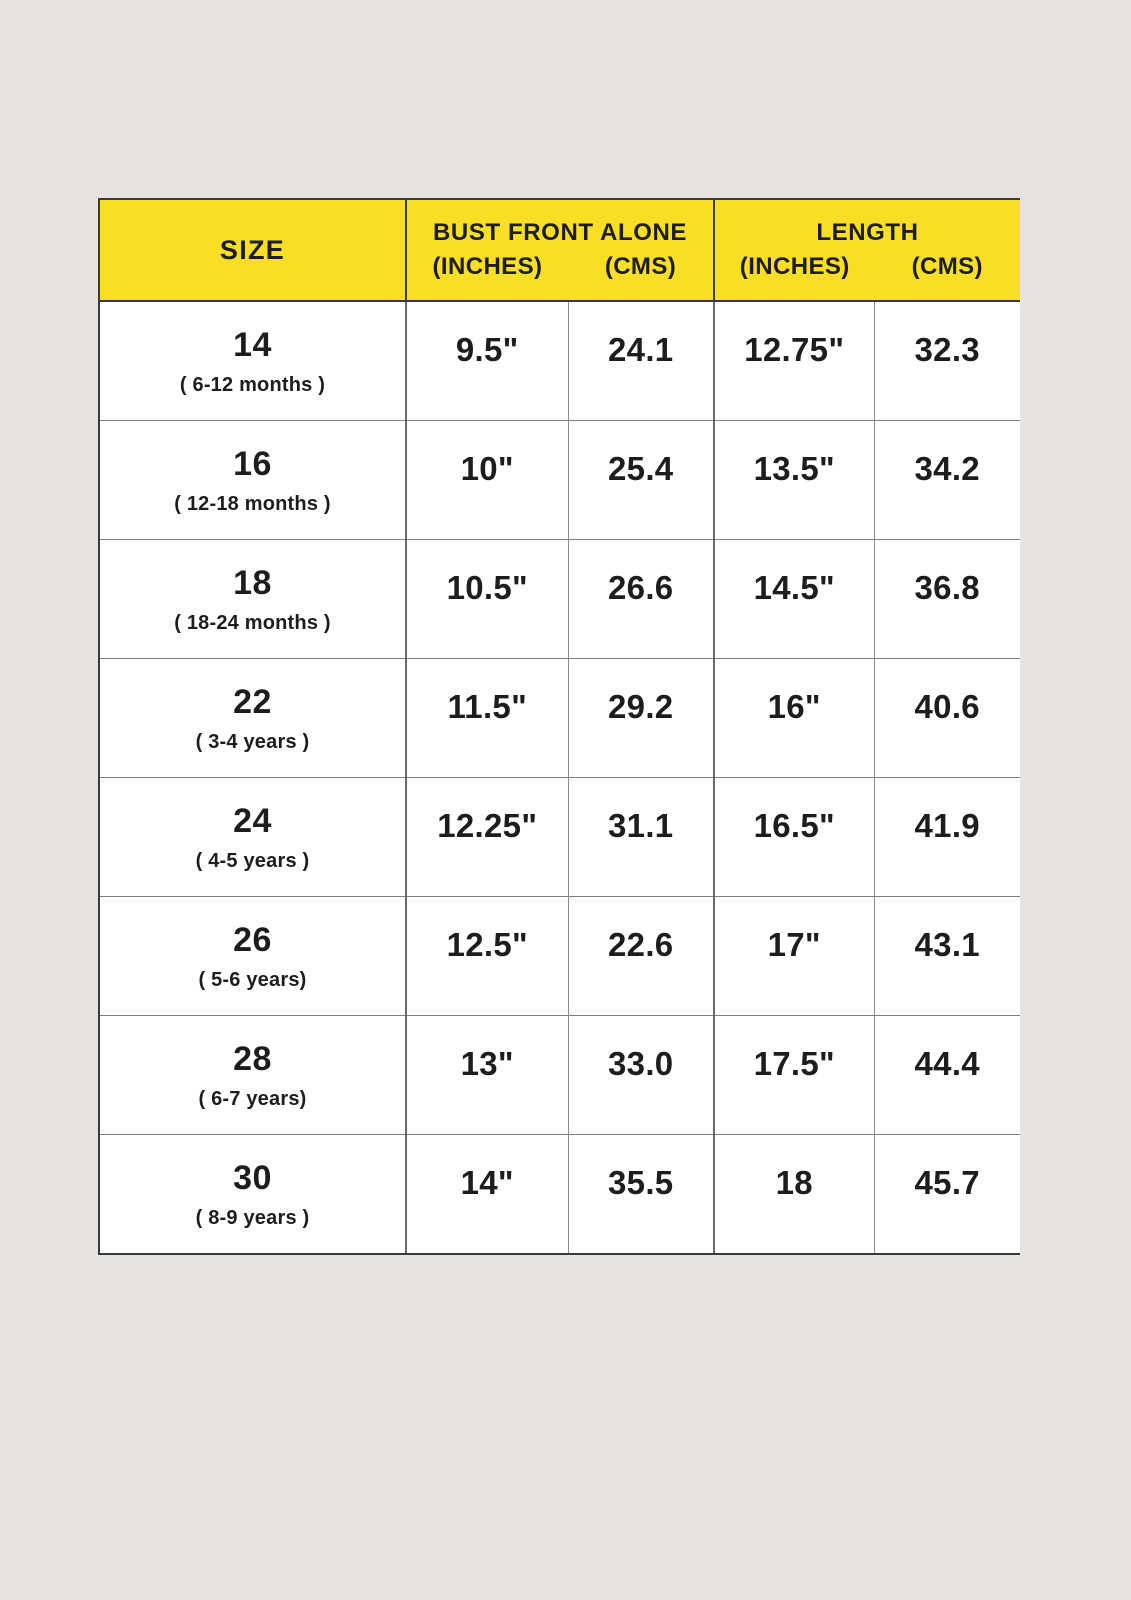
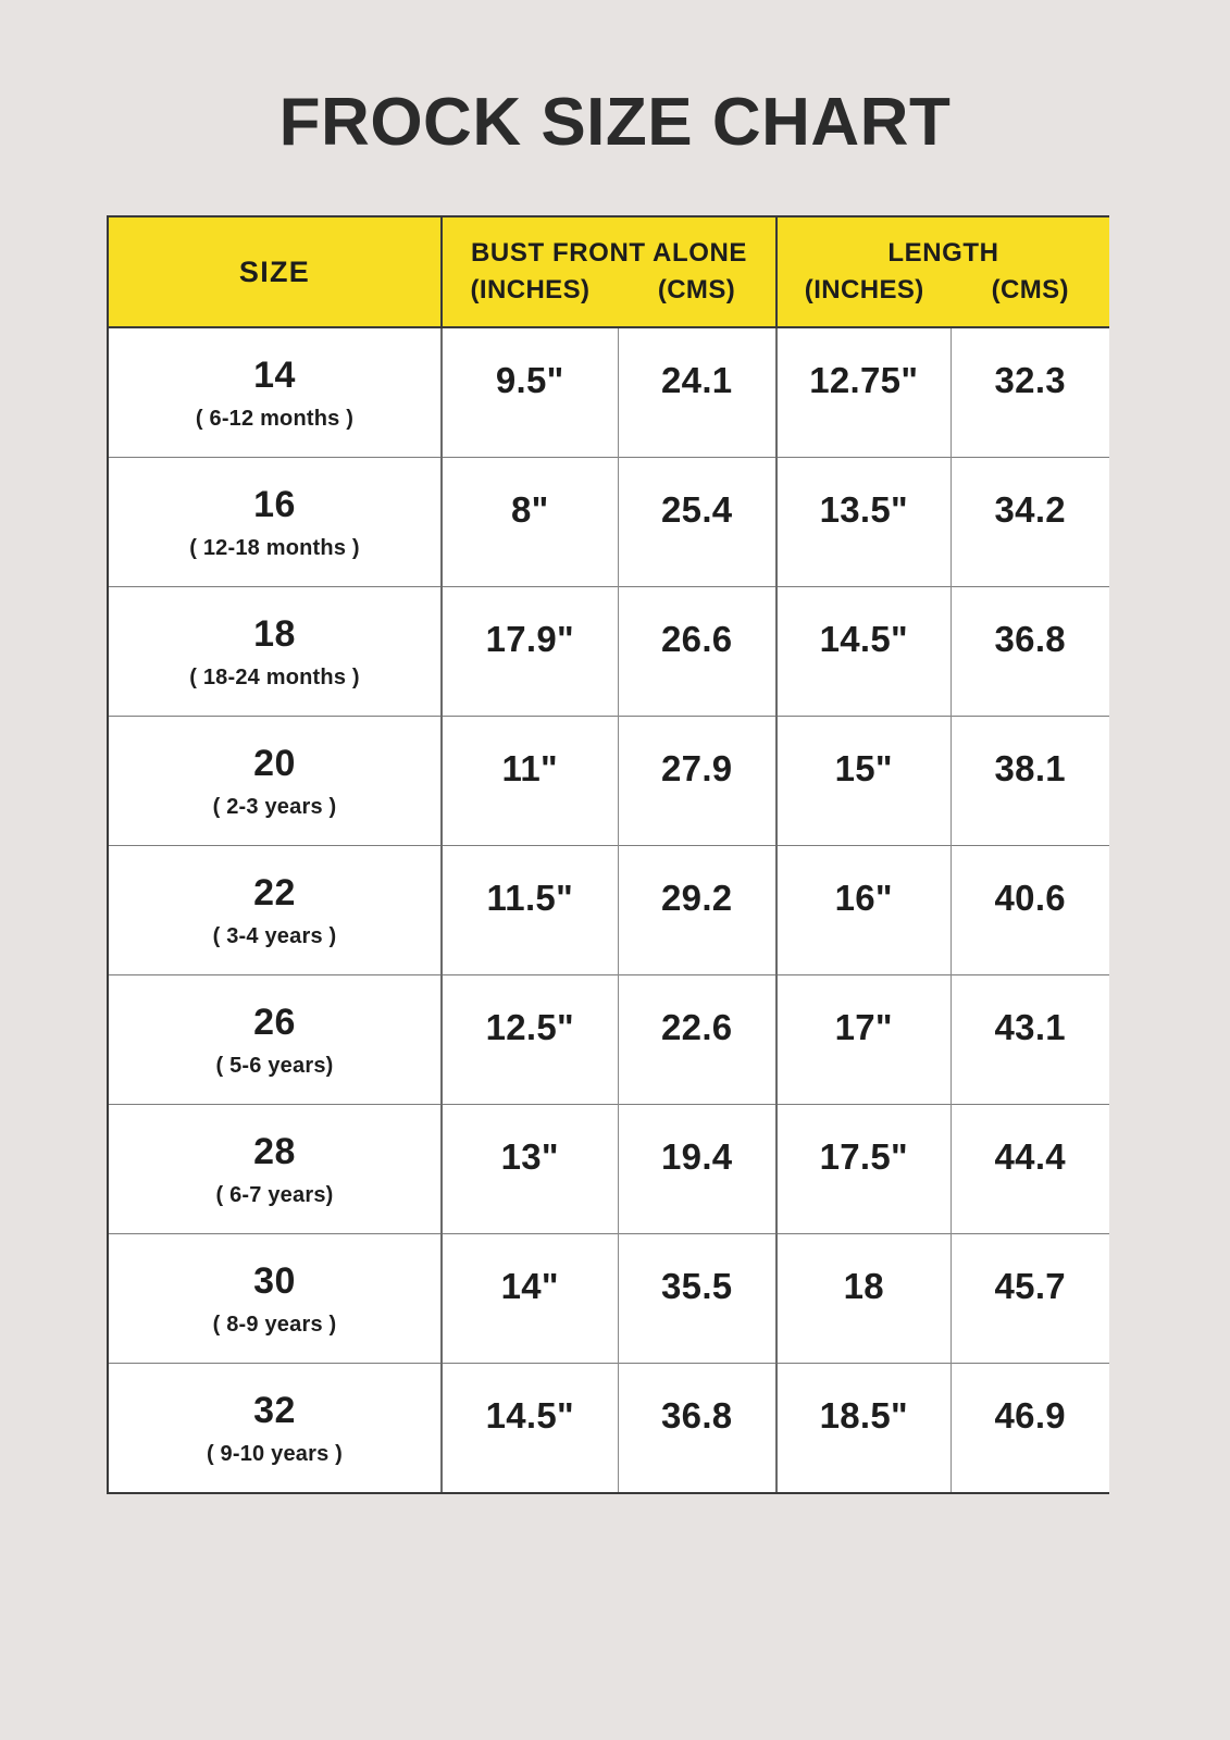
+ FROCK SIZE CHART
  SIZE	BUST FRONT ALONE (INCHES) (CMS)	LENGTH (INCHES) (CMS)
  14( 6-12 months )	9.5"	24.1	12.75"	32.3
- 16( 12-18 months )	10"	25.4	13.5"	34.2
+ 16( 12-18 months )	8"	25.4	13.5"	34.2
- 18( 18-24 months )	10.5"	26.6	14.5"	36.8
+ 18( 18-24 months )	17.9"	26.6	14.5"	36.8
+ 20( 2-3 years )	11"	27.9	15"	38.1
  22( 3-4 years )	11.5"	29.2	16"	40.6
- 24( 4-5 years )	12.25"	31.1	16.5"	41.9
  26( 5-6 years)	12.5"	22.6	17"	43.1
- 28( 6-7 years)	13"	33.0	17.5"	44.4
+ 28( 6-7 years)	13"	19.4	17.5"	44.4
  30( 8-9 years )	14"	35.5	18	45.7
+ 32( 9-10 years )	14.5"	36.8	18.5"	46.9
